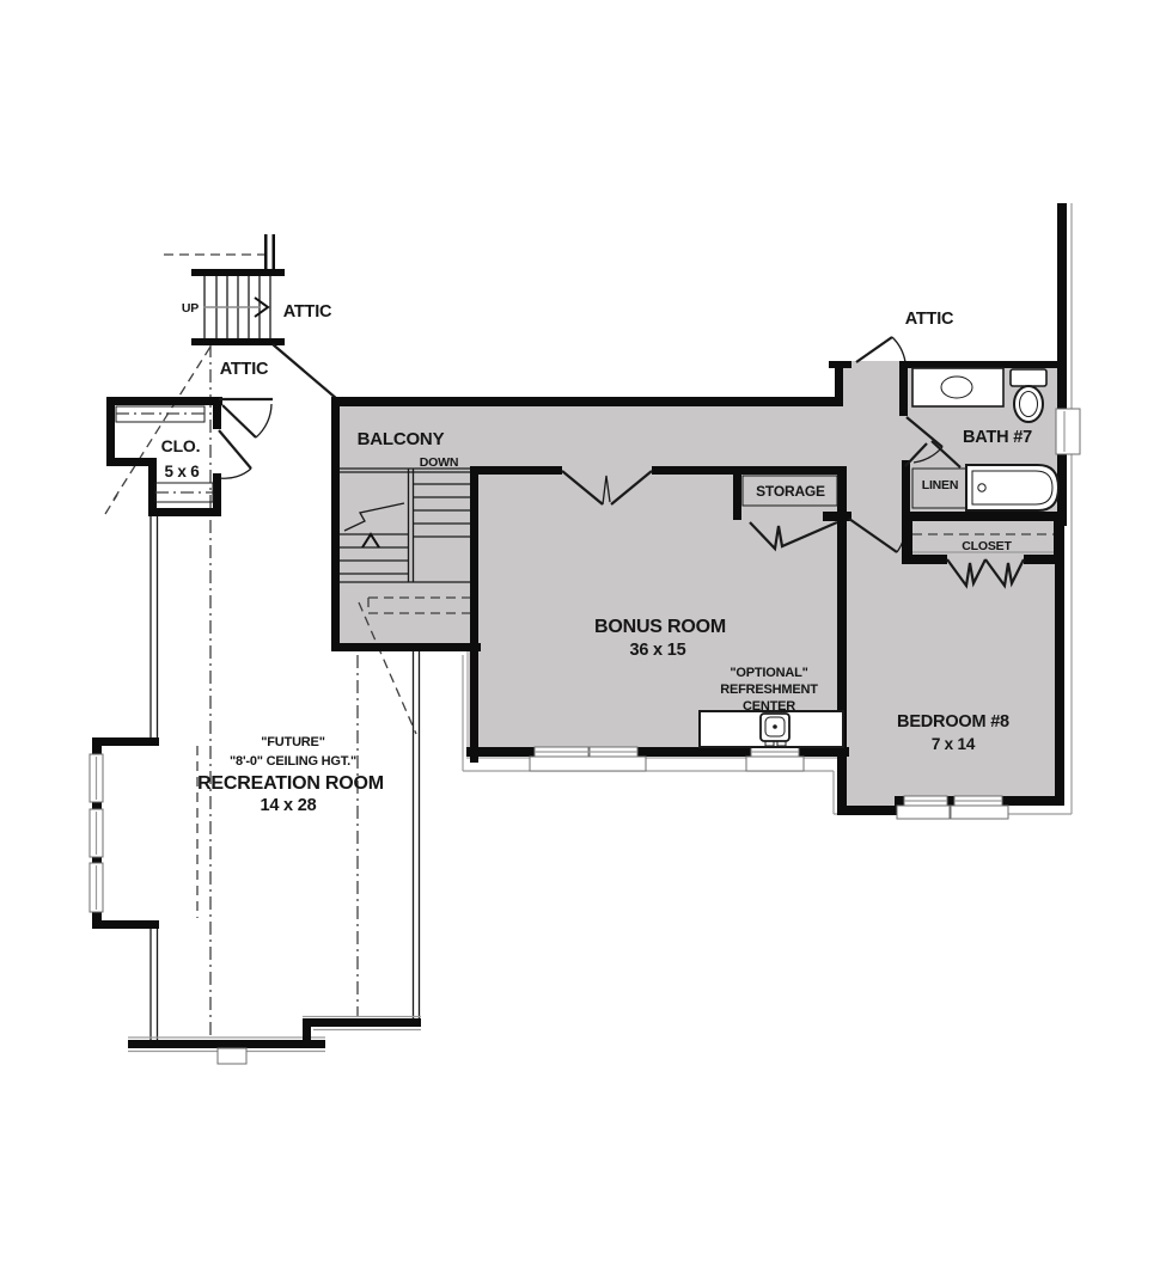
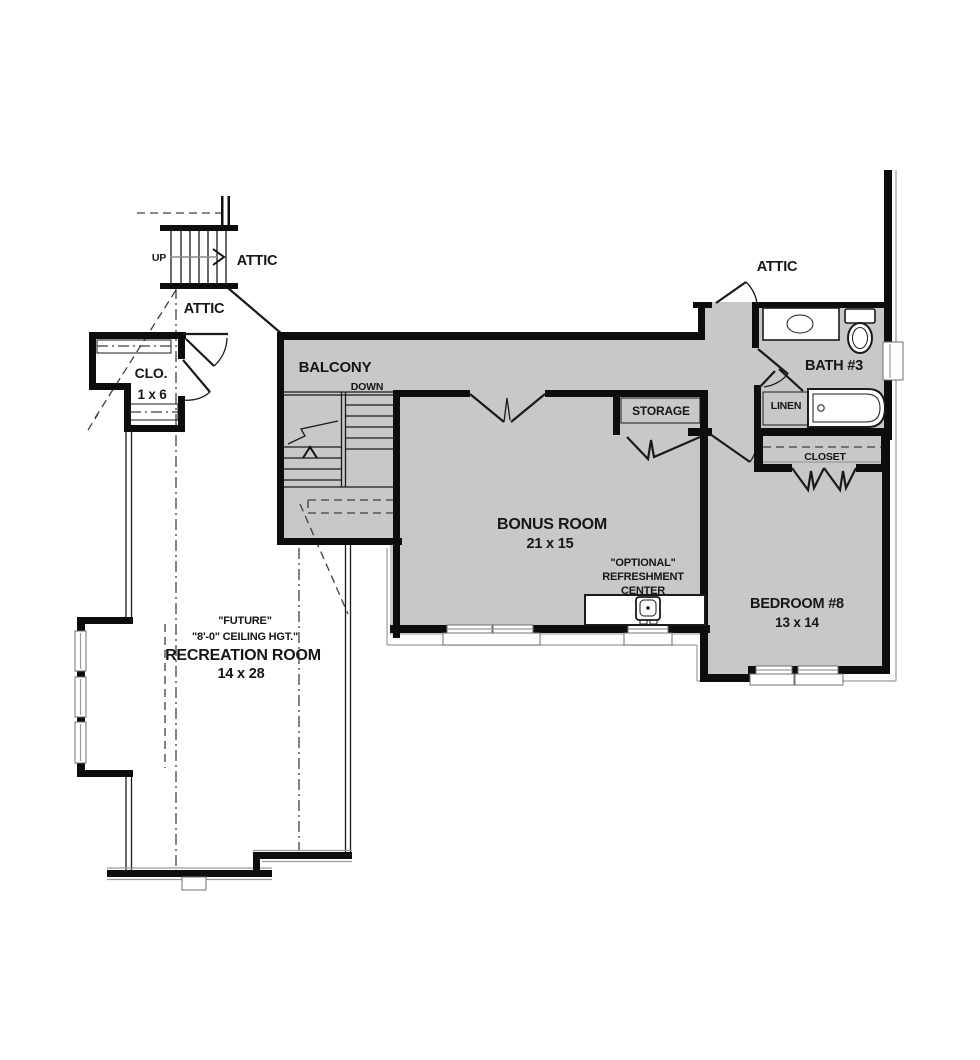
  UP
  ATTIC
  ATTIC
  ATTIC
  CLO.
- 5 x 6
+ 1 x 6
  BALCONY
  DOWN
  BONUS ROOM
- 36 x 15
+ 21 x 15
  STORAGE
- BATH #7
+ BATH #3
  LINEN
  CLOSET
  BEDROOM #8
- 7 x 14
+ 13 x 14
  "OPTIONAL"
  REFRESHMENT
  CENTER
  "FUTURE"
  "8'-0" CEILING HGT."
  RECREATION ROOM
  14 x 28
